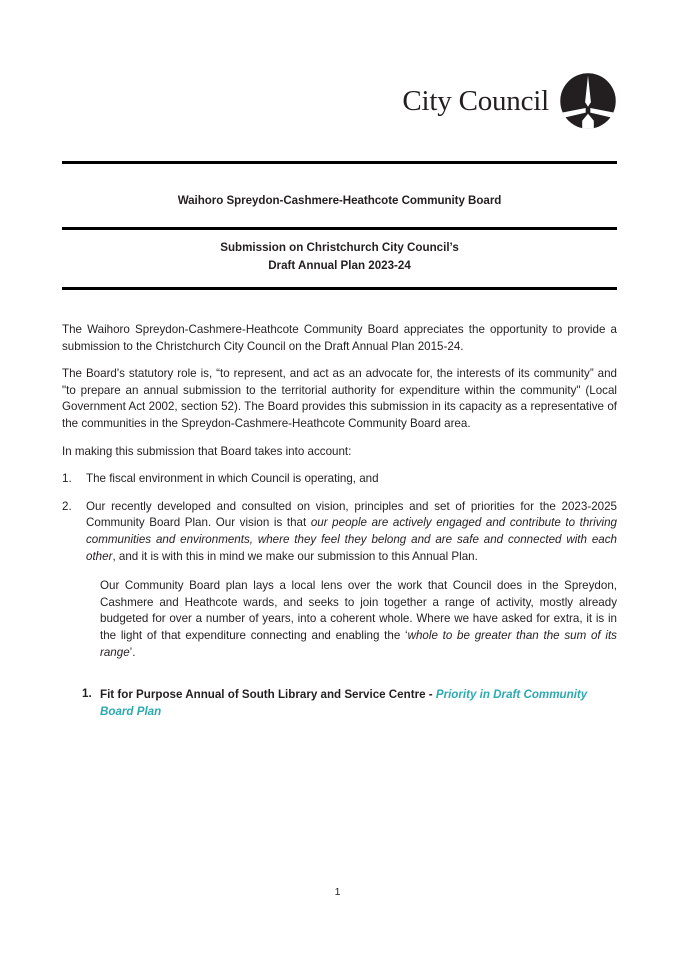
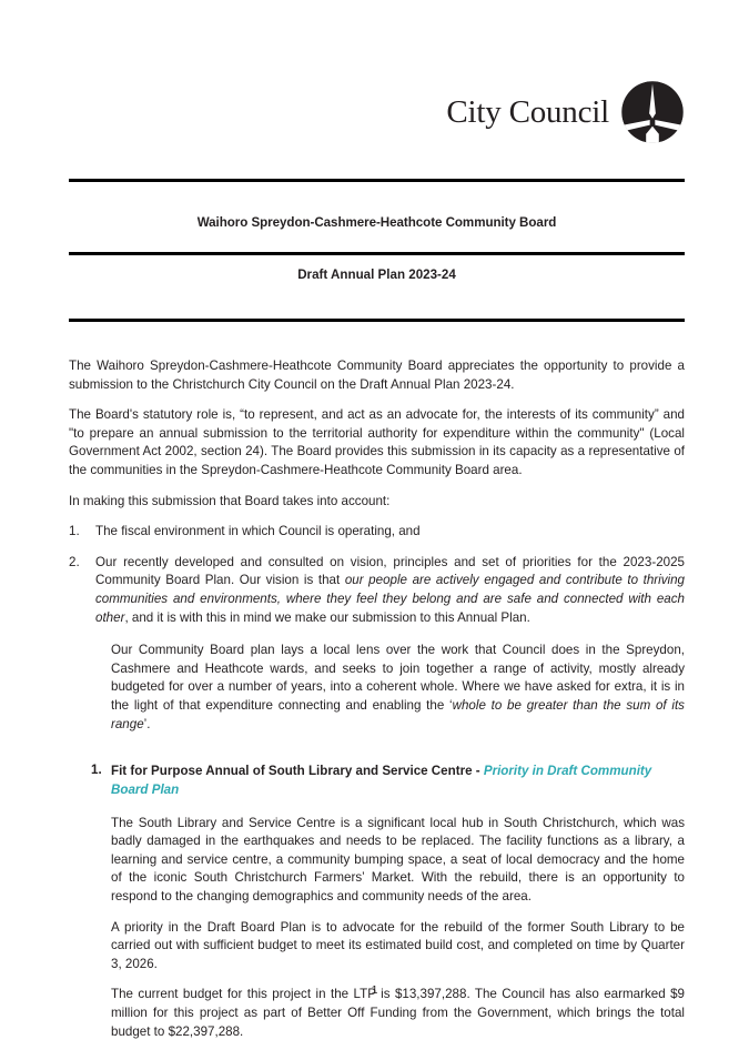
  City Council
  Waihoro Spreydon-Cashmere-Heathcote Community Board
- Submission on Christchurch City Council’s
  Draft Annual Plan 2023-24
- The Waihoro Spreydon-Cashmere-Heathcote Community Board appreciates the opportunity to provide a submission to the Christchurch City Council on the Draft Annual Plan 2015-24.
+ The Waihoro Spreydon-Cashmere-Heathcote Community Board appreciates the opportunity to provide a submission to the Christchurch City Council on the Draft Annual Plan 2023-24.
- The Board's statutory role is, “to represent, and act as an advocate for, the interests of its community” and "to prepare an annual submission to the territorial authority for expenditure within the community" (Local Government Act 2002, section 52). The Board provides this submission in its capacity as a representative of the communities in the Spreydon-Cashmere-Heathcote Community Board area.
+ The Board's statutory role is, “to represent, and act as an advocate for, the interests of its community” and "to prepare an annual submission to the territorial authority for expenditure within the community" (Local Government Act 2002, section 24). The Board provides this submission in its capacity as a representative of the communities in the Spreydon-Cashmere-Heathcote Community Board area.
  In making this submission that Board takes into account:
  1.
  The fiscal environment in which Council is operating, and
  2.
  Our recently developed and consulted on vision, principles and set of priorities for the 2023-2025 Community Board Plan. Our vision is that our people are actively engaged and contribute to thriving communities and environments, where they feel they belong and are safe and connected with each other, and it is with this in mind we make our submission to this Annual Plan.
  Our Community Board plan lays a local lens over the work that Council does in the Spreydon, Cashmere and Heathcote wards, and seeks to join together a range of activity, mostly already budgeted for over a number of years, into a coherent whole. Where we have asked for extra, it is in the light of that expenditure connecting and enabling the ‘whole to be greater than the sum of its range’.
  1.
  Fit for Purpose Annual of South Library and Service Centre - Priority in Draft Community Board Plan
+ The South Library and Service Centre is a significant local hub in South Christchurch, which was badly damaged in the earthquakes and needs to be replaced. The facility functions as a library, a learning and service centre, a community bumping space, a seat of local democracy and the home of the iconic South Christchurch Farmers’ Market. With the rebuild, there is an opportunity to respond to the changing demographics and community needs of the area.
+ A priority in the Draft Board Plan is to advocate for the rebuild of the former South Library to be carried out with sufficient budget to meet its estimated build cost, and completed on time by Quarter 3, 2026.
+ The current budget for this project in the LTP is $13,397,288. The Council has also earmarked $9 million for this project as part of Better Off Funding from the Government, which brings the total budget to $22,397,288.
  1
